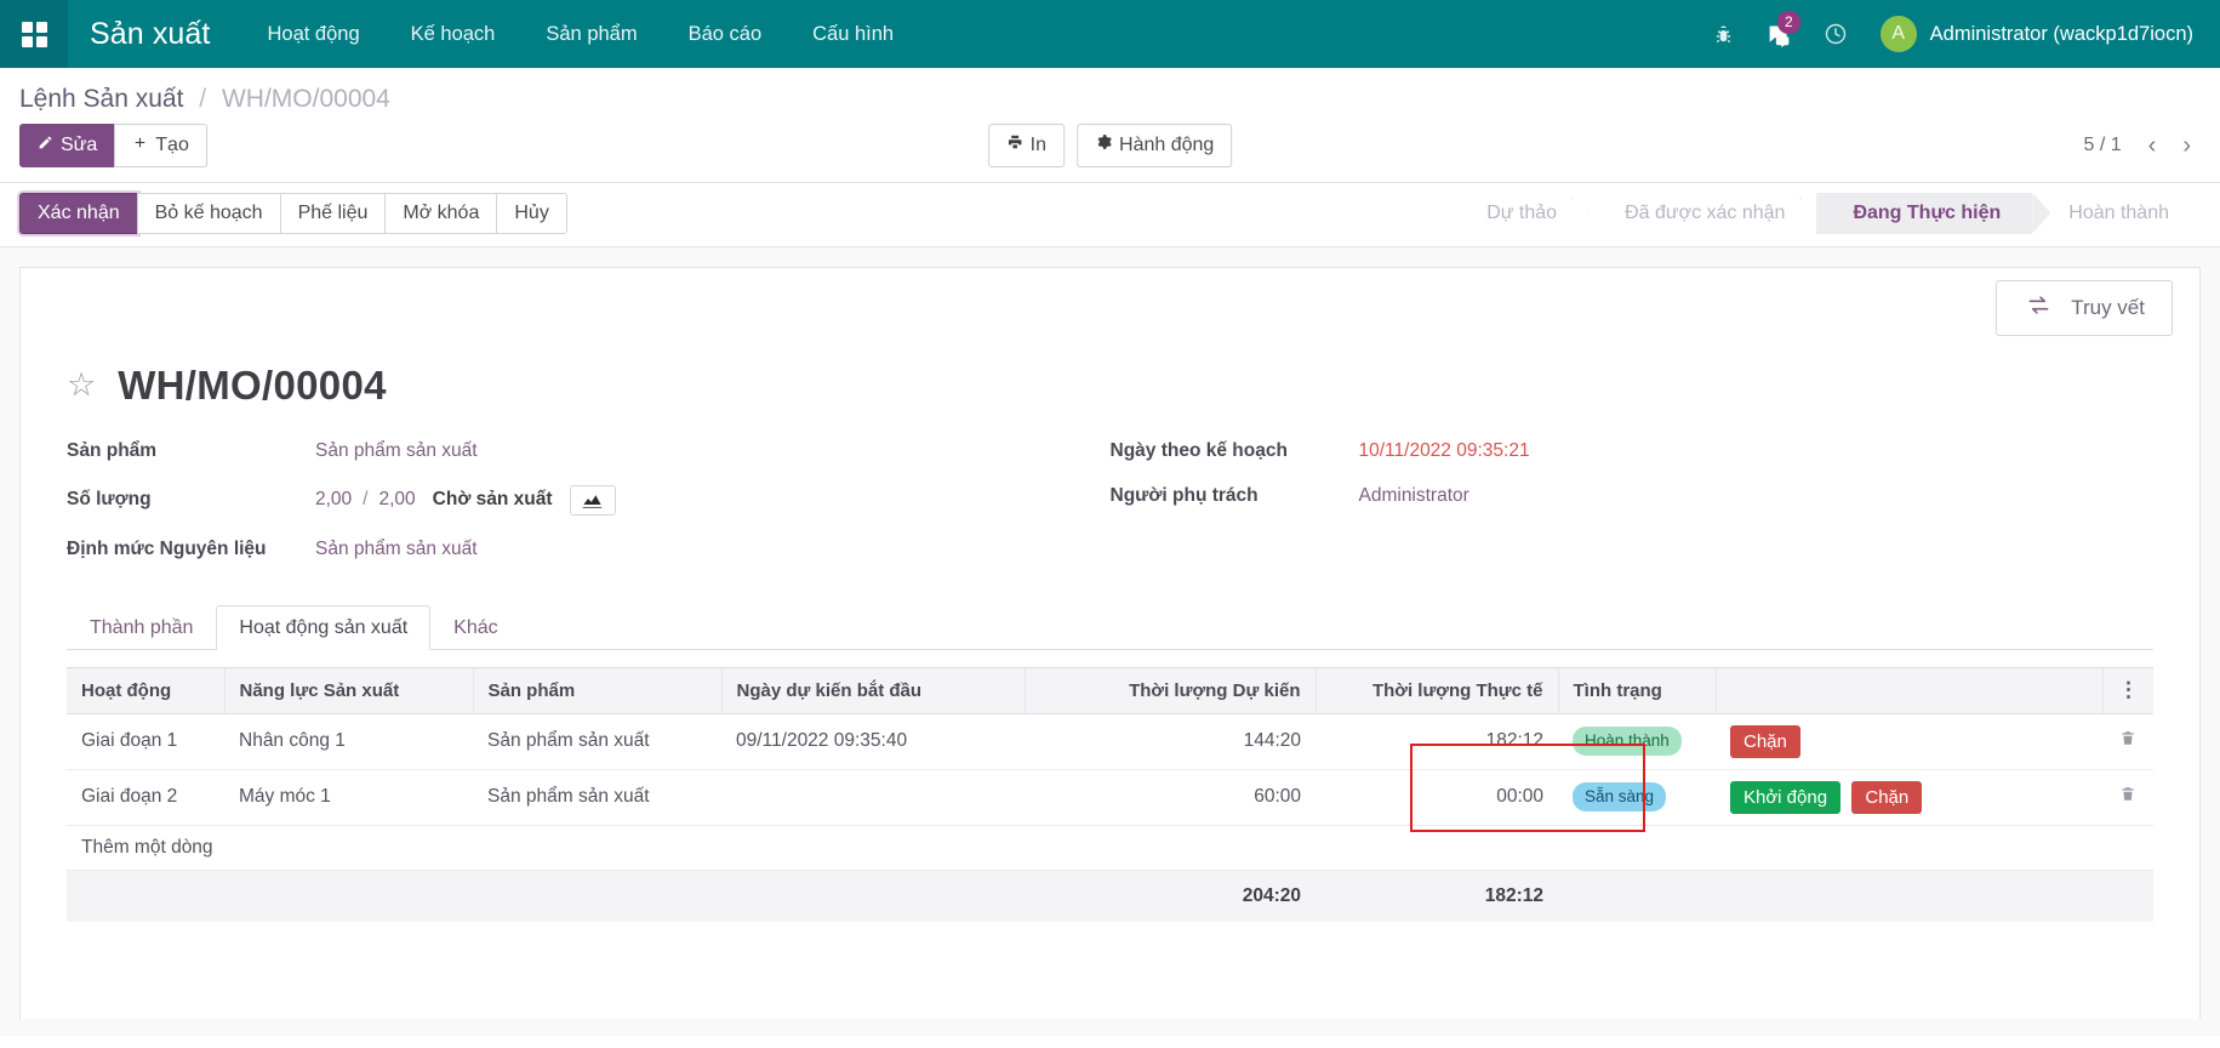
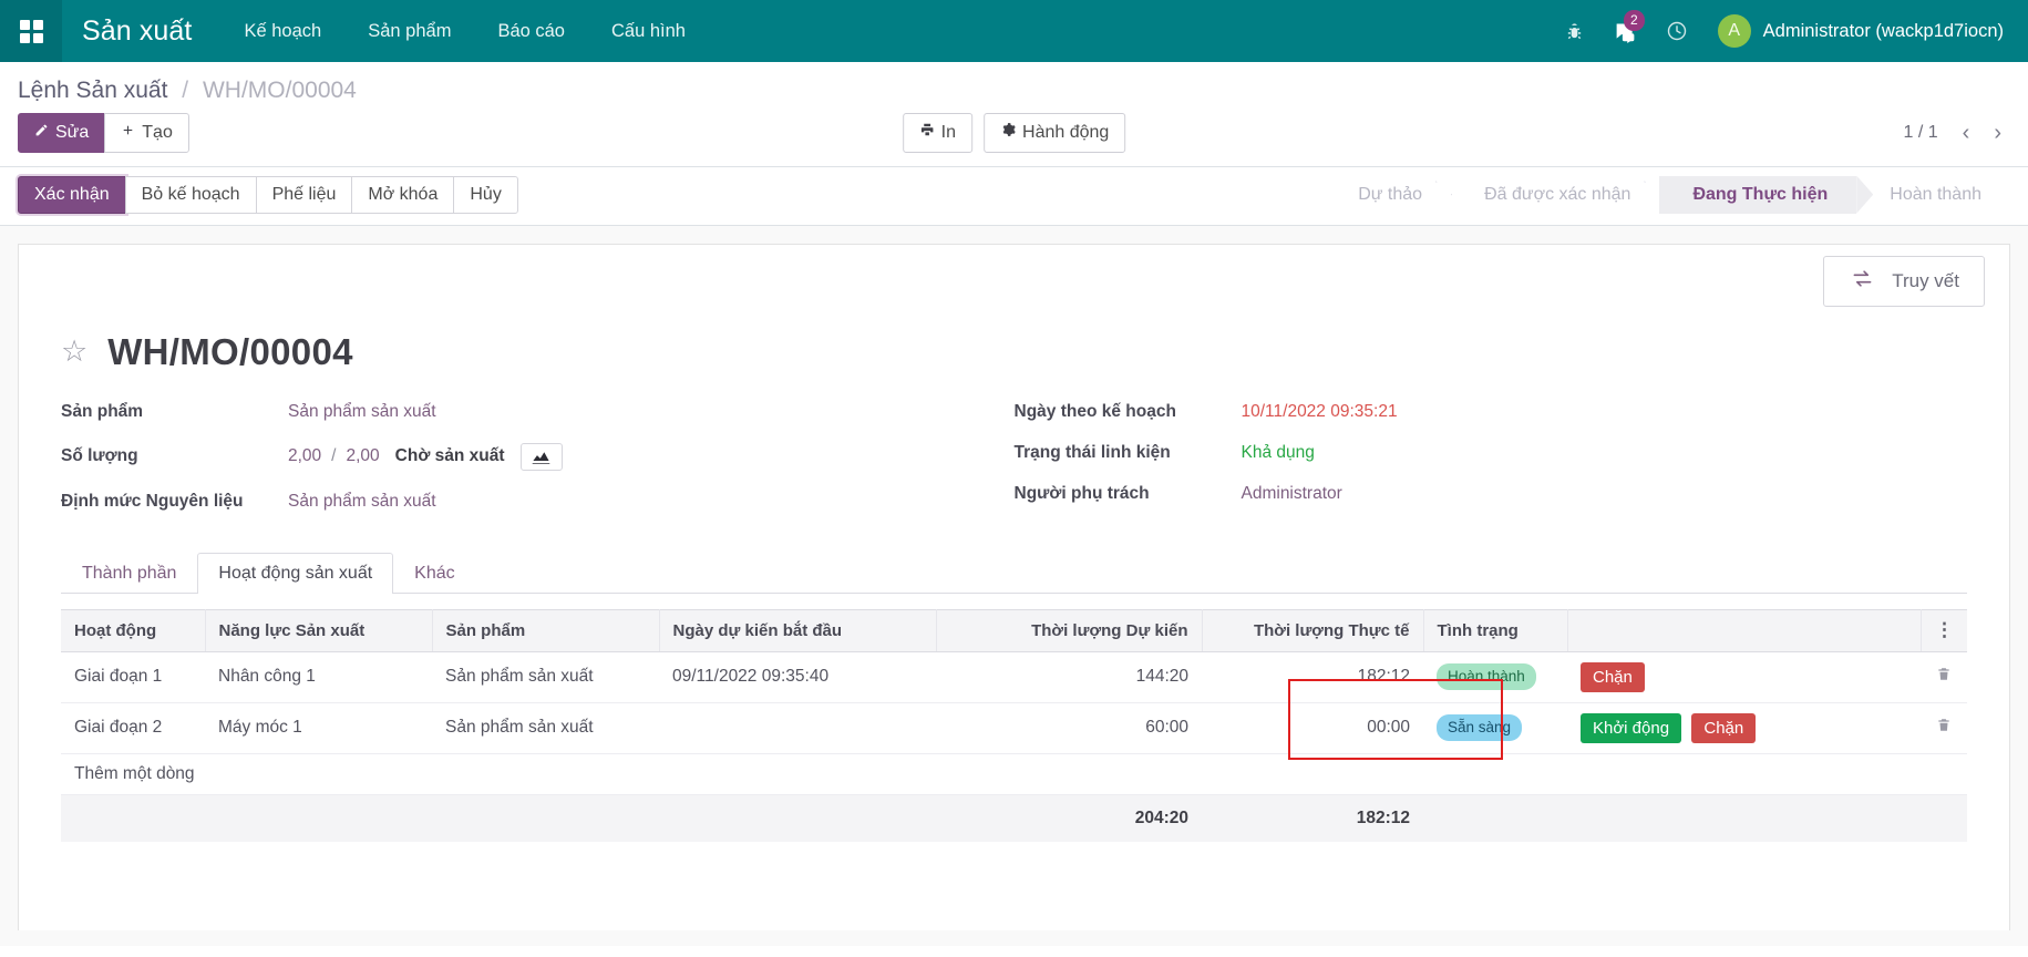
  Sản xuất
- Hoạt động
  Kế hoạch
  Sản phẩm
  Báo cáo
  Cấu hình
  2
  A
  Administrator (wackp1d7iocn)
  Lệnh Sản xuất / WH/MO/00004
  Sửa
  Tạo
  In
  Hành động
- 5 / 1
+ 1 / 1
  ‹
  ›
  Xác nhận
  Bỏ kế hoạch
  Phế liệu
  Mở khóa
  Hủy
  Dự thảo
  Đã được xác nhận
  Đang Thực hiện
  Hoàn thành
  Truy vết
  ☆
  WH/MO/00004
  Sản phẩm
  Sản phẩm sản xuất
  Số lượng
  2,00
  /
  2,00
  Chờ sản xuất
  Định mức Nguyên liệu
  Sản phẩm sản xuất
  Ngày theo kế hoạch
  10/11/2022 09:35:21
+ Trạng thái linh kiện
+ Khả dụng
  Người phụ trách
  Administrator
  Thành phần
  Hoạt động sản xuất
  Khác
  Hoạt động	Năng lực Sản xuất	Sản phẩm	Ngày dự kiến bắt đầu	Thời lượng Dự kiến	Thời lượng Thực tế	Tình trạng		⋮
  Giai đoạn 1	Nhân công 1	Sản phẩm sản xuất	09/11/2022 09:35:40	144:20	182:12	Hoàn thành	Chặn
  Giai đoạn 2	Máy móc 1	Sản phẩm sản xuất		60:00	00:00	Sẵn sàng	Khởi động Chặn
  Thêm một dòng
  				204:20	182:12
